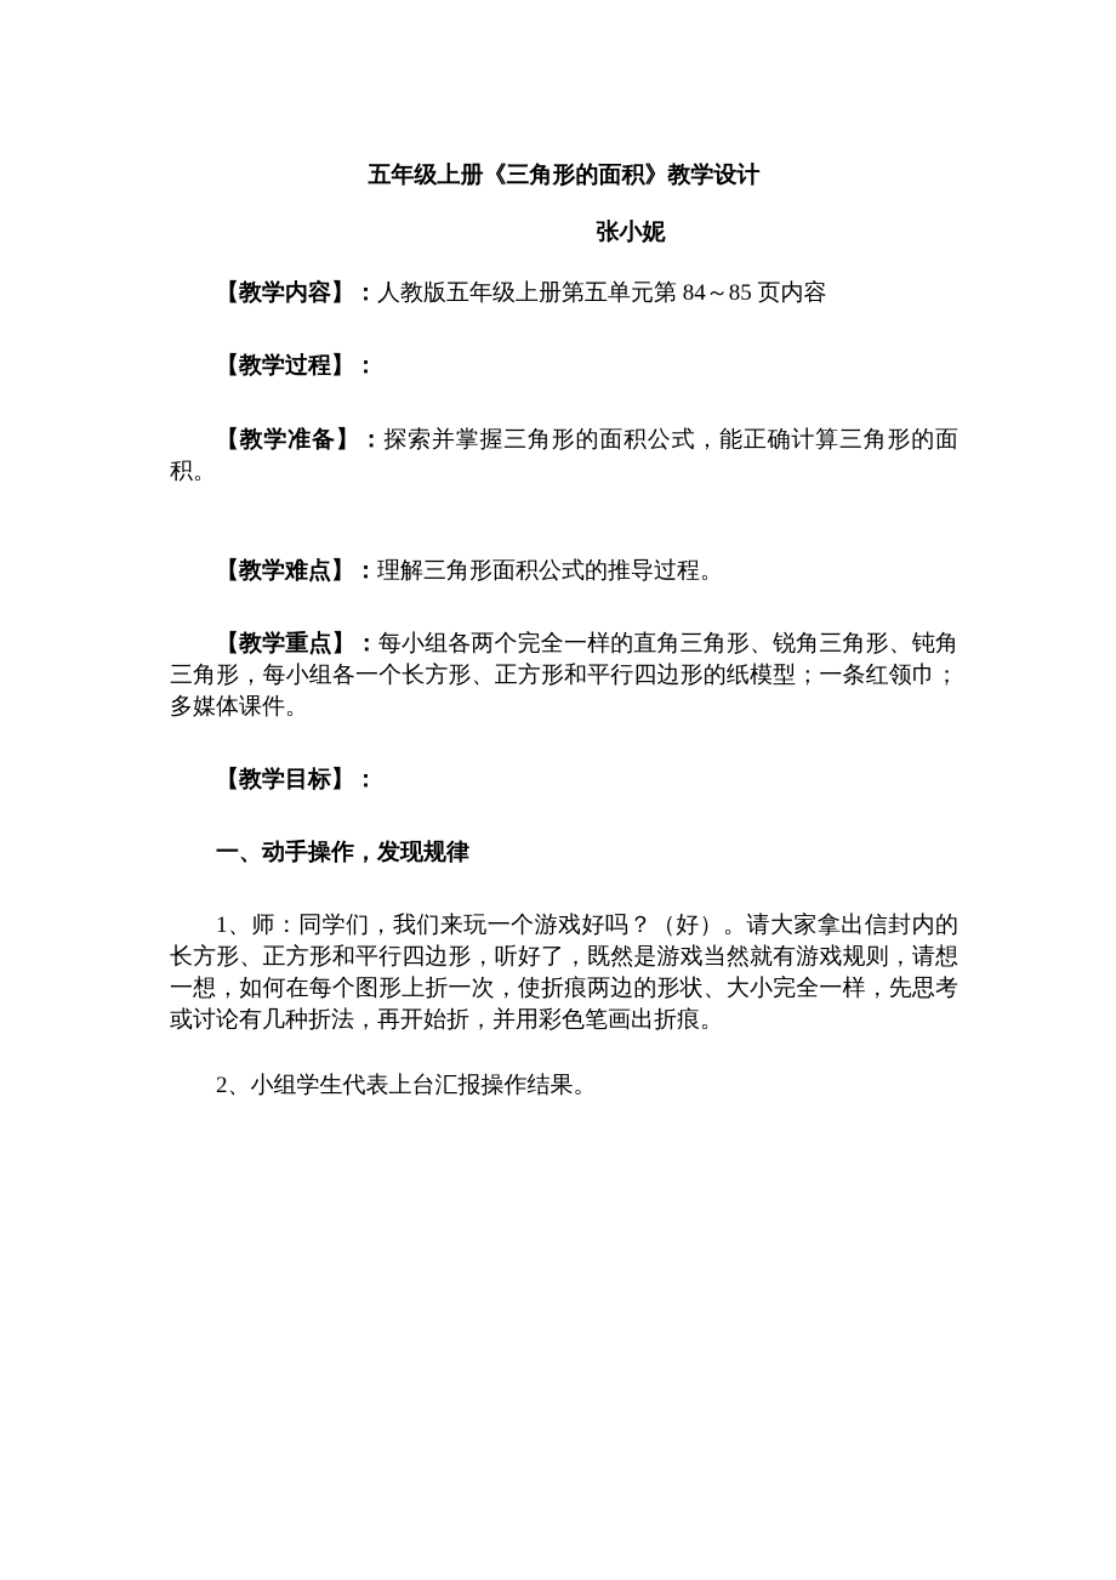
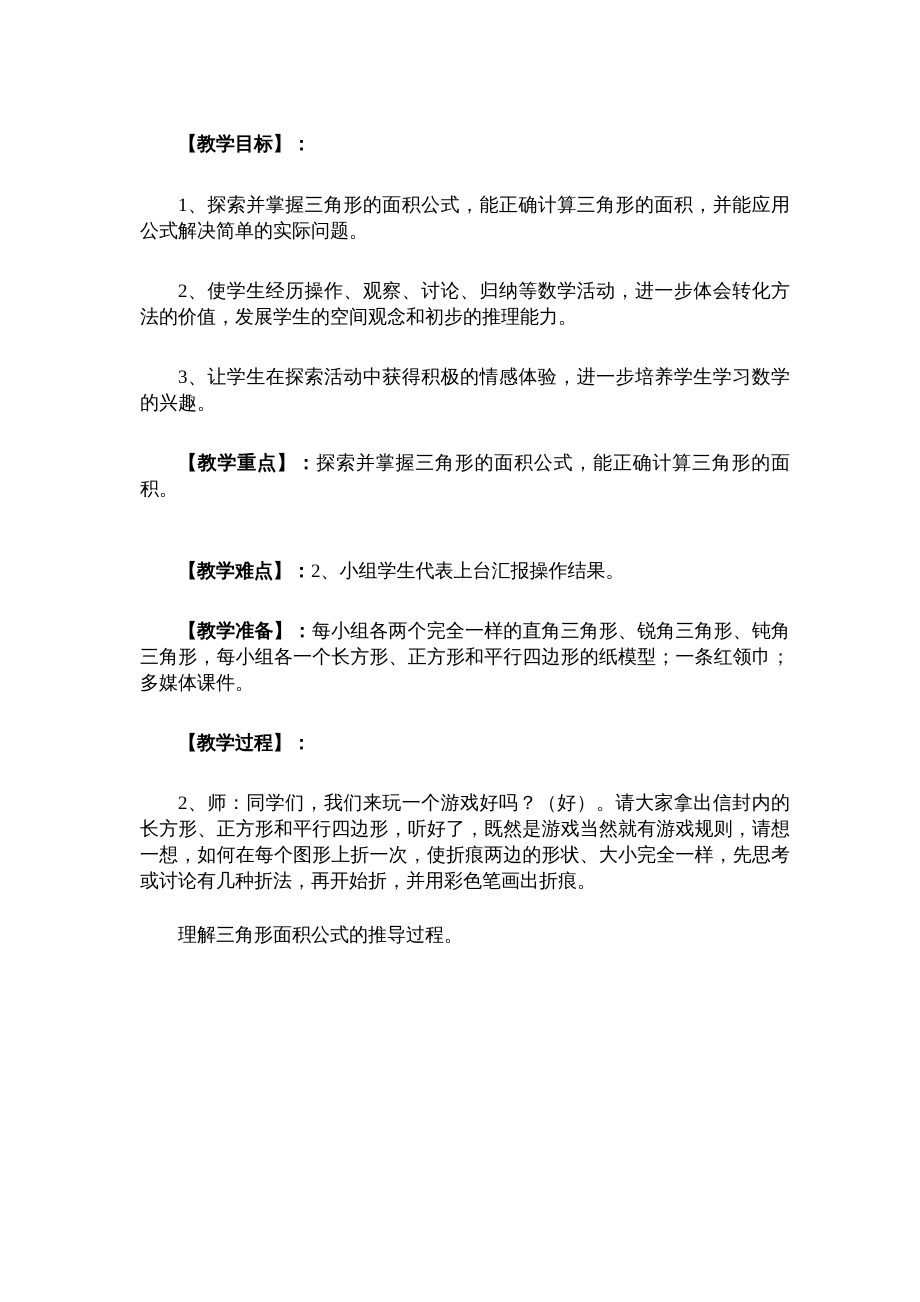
- 五年级上册《三角形的面积》教学设计
- 张小妮
- 【教学内容】：人教版五年级上册第五单元第 84～85 页内容
- 【教学过程】：
+ 【教学目标】：
+ 1、探索并掌握三角形的面积公式，能正确计算三角形的面积，并能应用公式解决简单的实际问题。
+ 2、使学生经历操作、观察、讨论、归纳等数学活动，进一步体会转化方法的价值，发展学生的空间观念和初步的推理能力。
+ 3、让学生在探索活动中获得积极的情感体验，进一步培养学生学习数学的兴趣。
- 【教学准备】：探索并掌握三角形的面积公式，能正确计算三角形的面积。
+ 【教学重点】：探索并掌握三角形的面积公式，能正确计算三角形的面积。
- 【教学难点】：理解三角形面积公式的推导过程。
+ 【教学难点】：2、小组学生代表上台汇报操作结果。
- 【教学重点】：每小组各两个完全一样的直角三角形、锐角三角形、钝角三角形，每小组各一个长方形、正方形和平行四边形的纸模型；一条红领巾；多媒体课件。
+ 【教学准备】：每小组各两个完全一样的直角三角形、锐角三角形、钝角三角形，每小组各一个长方形、正方形和平行四边形的纸模型；一条红领巾；多媒体课件。
- 【教学目标】：
+ 【教学过程】：
- 一、动手操作，发现规律
- 1、师：同学们，我们来玩一个游戏好吗？（好）。请大家拿出信封内的长方形、正方形和平行四边形，听好了，既然是游戏当然就有游戏规则，请想一想，如何在每个图形上折一次，使折痕两边的形状、大小完全一样，先思考或讨论有几种折法，再开始折，并用彩色笔画出折痕。
+ 2、师：同学们，我们来玩一个游戏好吗？（好）。请大家拿出信封内的长方形、正方形和平行四边形，听好了，既然是游戏当然就有游戏规则，请想一想，如何在每个图形上折一次，使折痕两边的形状、大小完全一样，先思考或讨论有几种折法，再开始折，并用彩色笔画出折痕。
- 2、小组学生代表上台汇报操作结果。
+ 理解三角形面积公式的推导过程。
